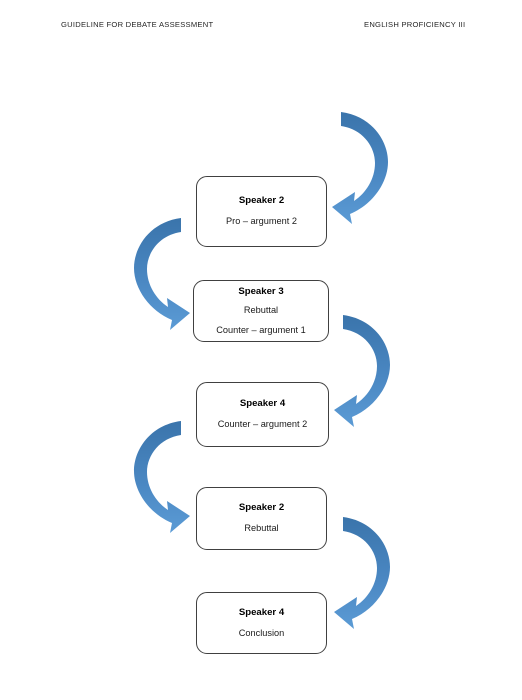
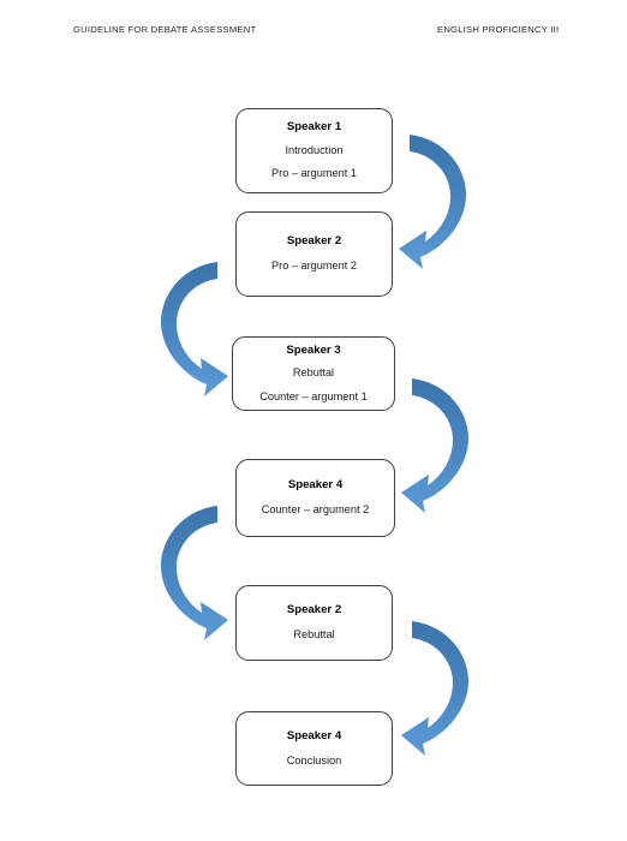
  GUIDELINE FOR DEBATE ASSESSMENT
  ENGLISH PROFICIENCY III
+ Speaker 1
+ Introduction
+ Pro – argument 1
  Speaker 2
  Pro – argument 2
  Speaker 3
  Rebuttal
  Counter – argument 1
  Speaker 4
  Counter – argument 2
  Speaker 2
  Rebuttal
  Speaker 4
  Conclusion
